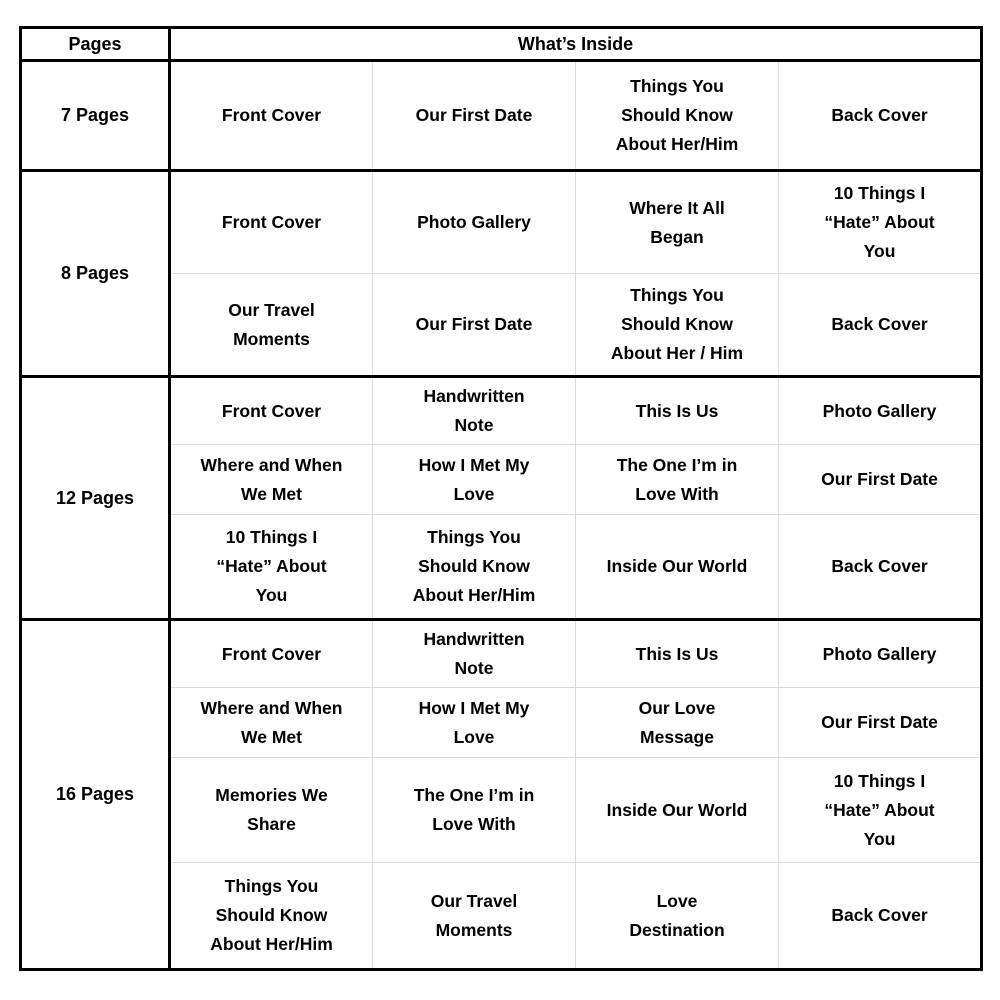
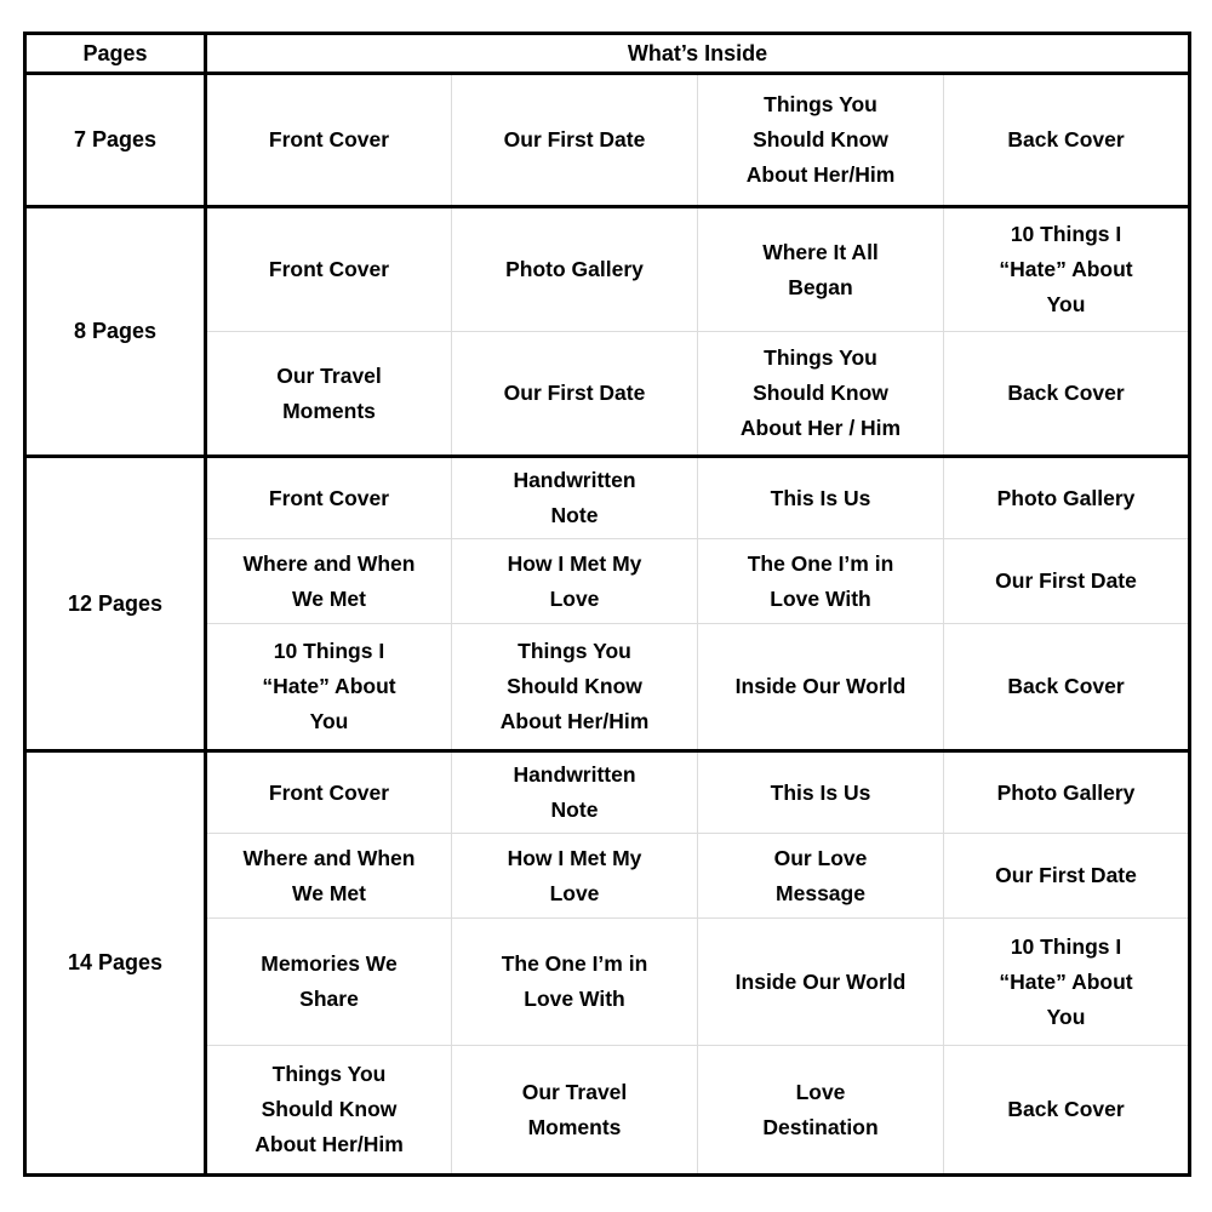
  Pages	What’s Inside
  7 Pages	Front Cover	Our First Date	Things You Should Know About Her/Him	Back Cover
  8 Pages	Front Cover	Photo Gallery	Where It All Began	10 Things I “Hate” About You
  Our Travel Moments	Our First Date	Things You Should Know About Her / Him	Back Cover
  12 Pages	Front Cover	Handwritten Note	This Is Us	Photo Gallery
  Where and When We Met	How I Met My Love	The One I’m in Love With	Our First Date
  10 Things I “Hate” About You	Things You Should Know About Her/Him	Inside Our World	Back Cover
- 16 Pages	Front Cover	Handwritten Note	This Is Us	Photo Gallery
+ 14 Pages	Front Cover	Handwritten Note	This Is Us	Photo Gallery
  Where and When We Met	How I Met My Love	Our Love Message	Our First Date
  Memories We Share	The One I’m in Love With	Inside Our World	10 Things I “Hate” About You
  Things You Should Know About Her/Him	Our Travel Moments	Love Destination	Back Cover
